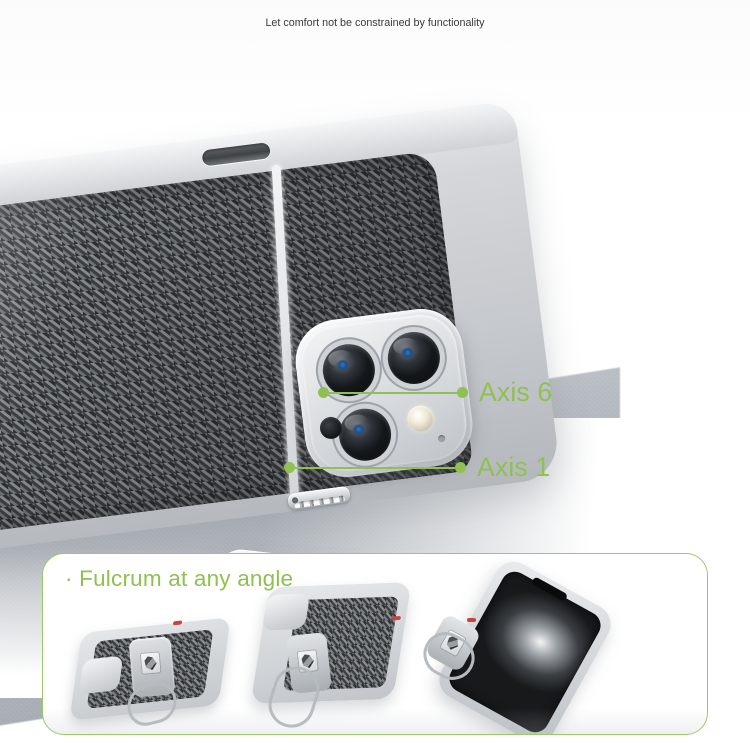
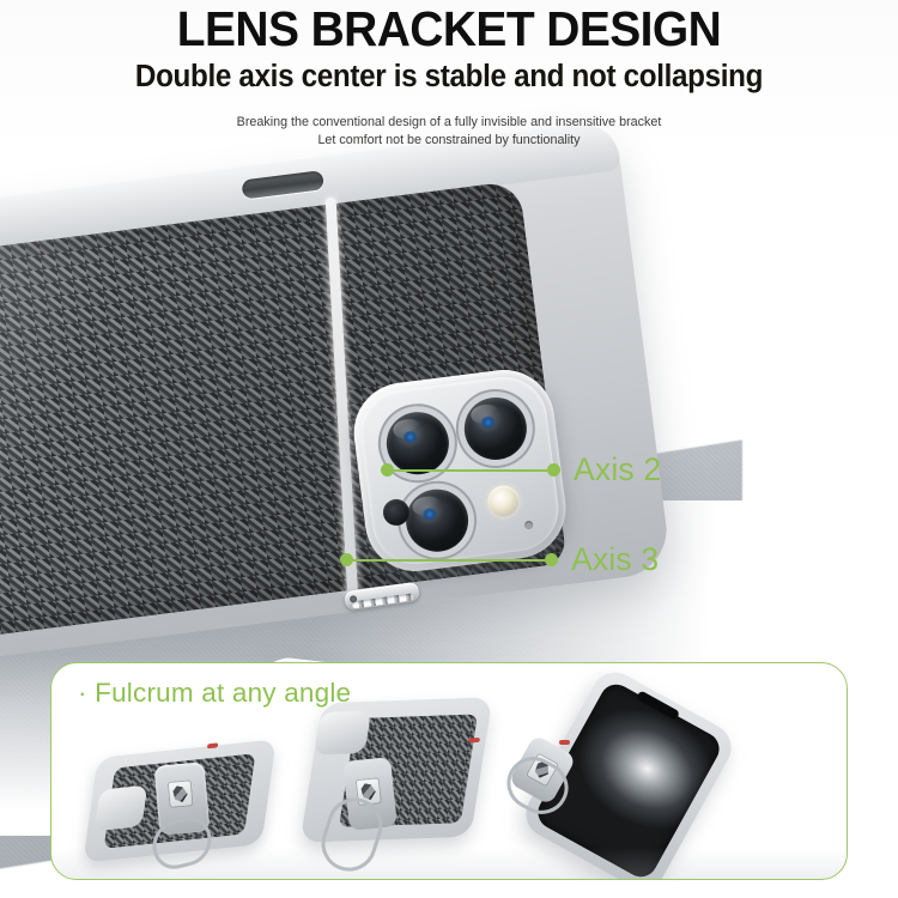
+ LENS BRACKET DESIGN
+ Double axis center is stable and not collapsing
+ Breaking the conventional design of a fully invisible and insensitive bracket
  Let comfort not be constrained by functionality
- Axis 6
+ Axis 2
- Axis 1
+ Axis 3
  · Fulcrum at any angle
